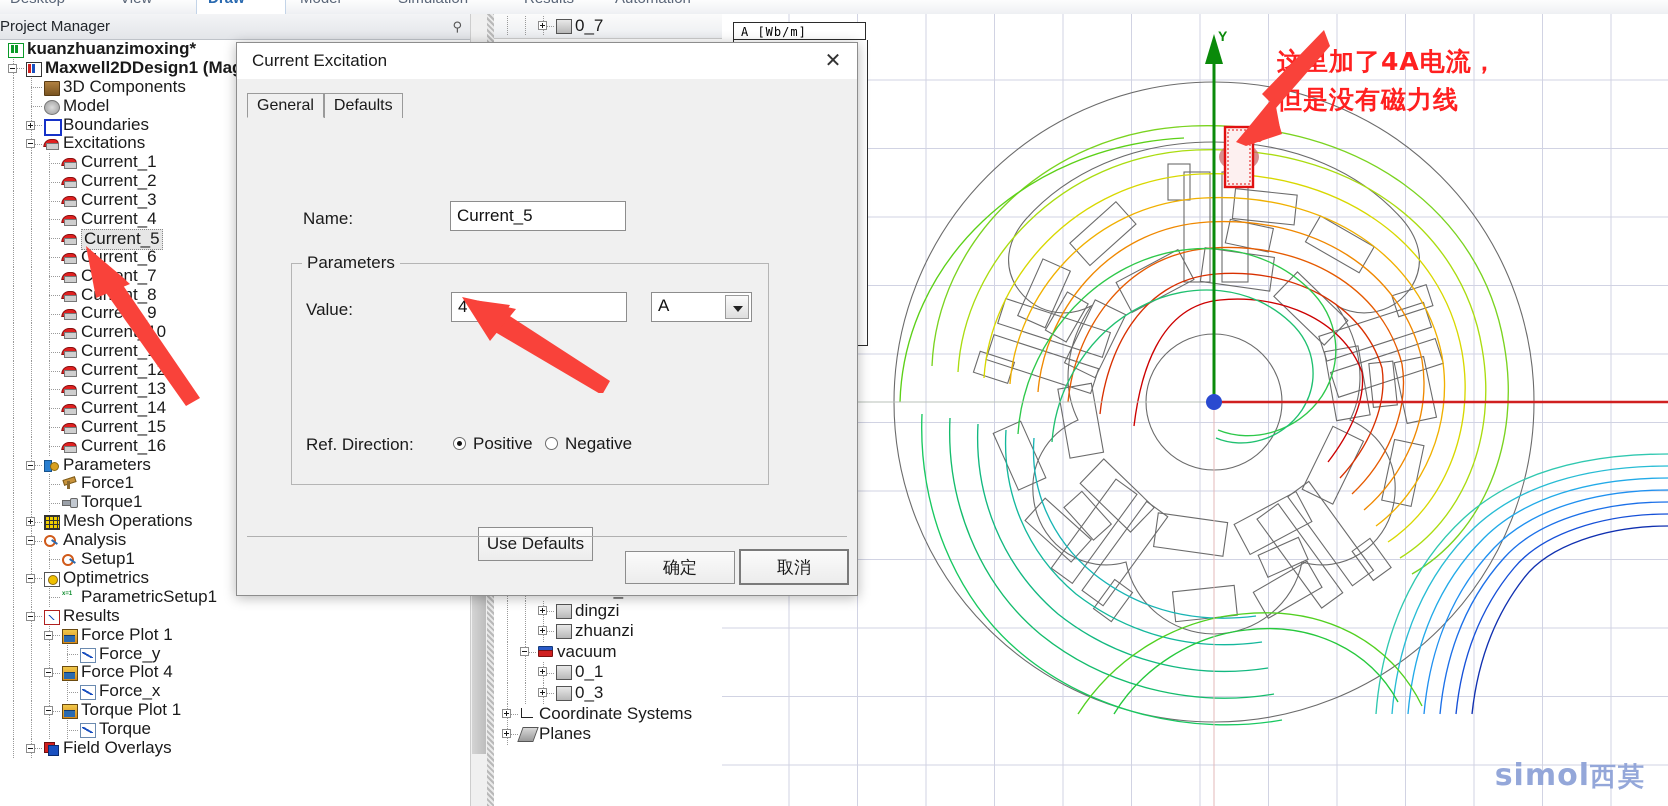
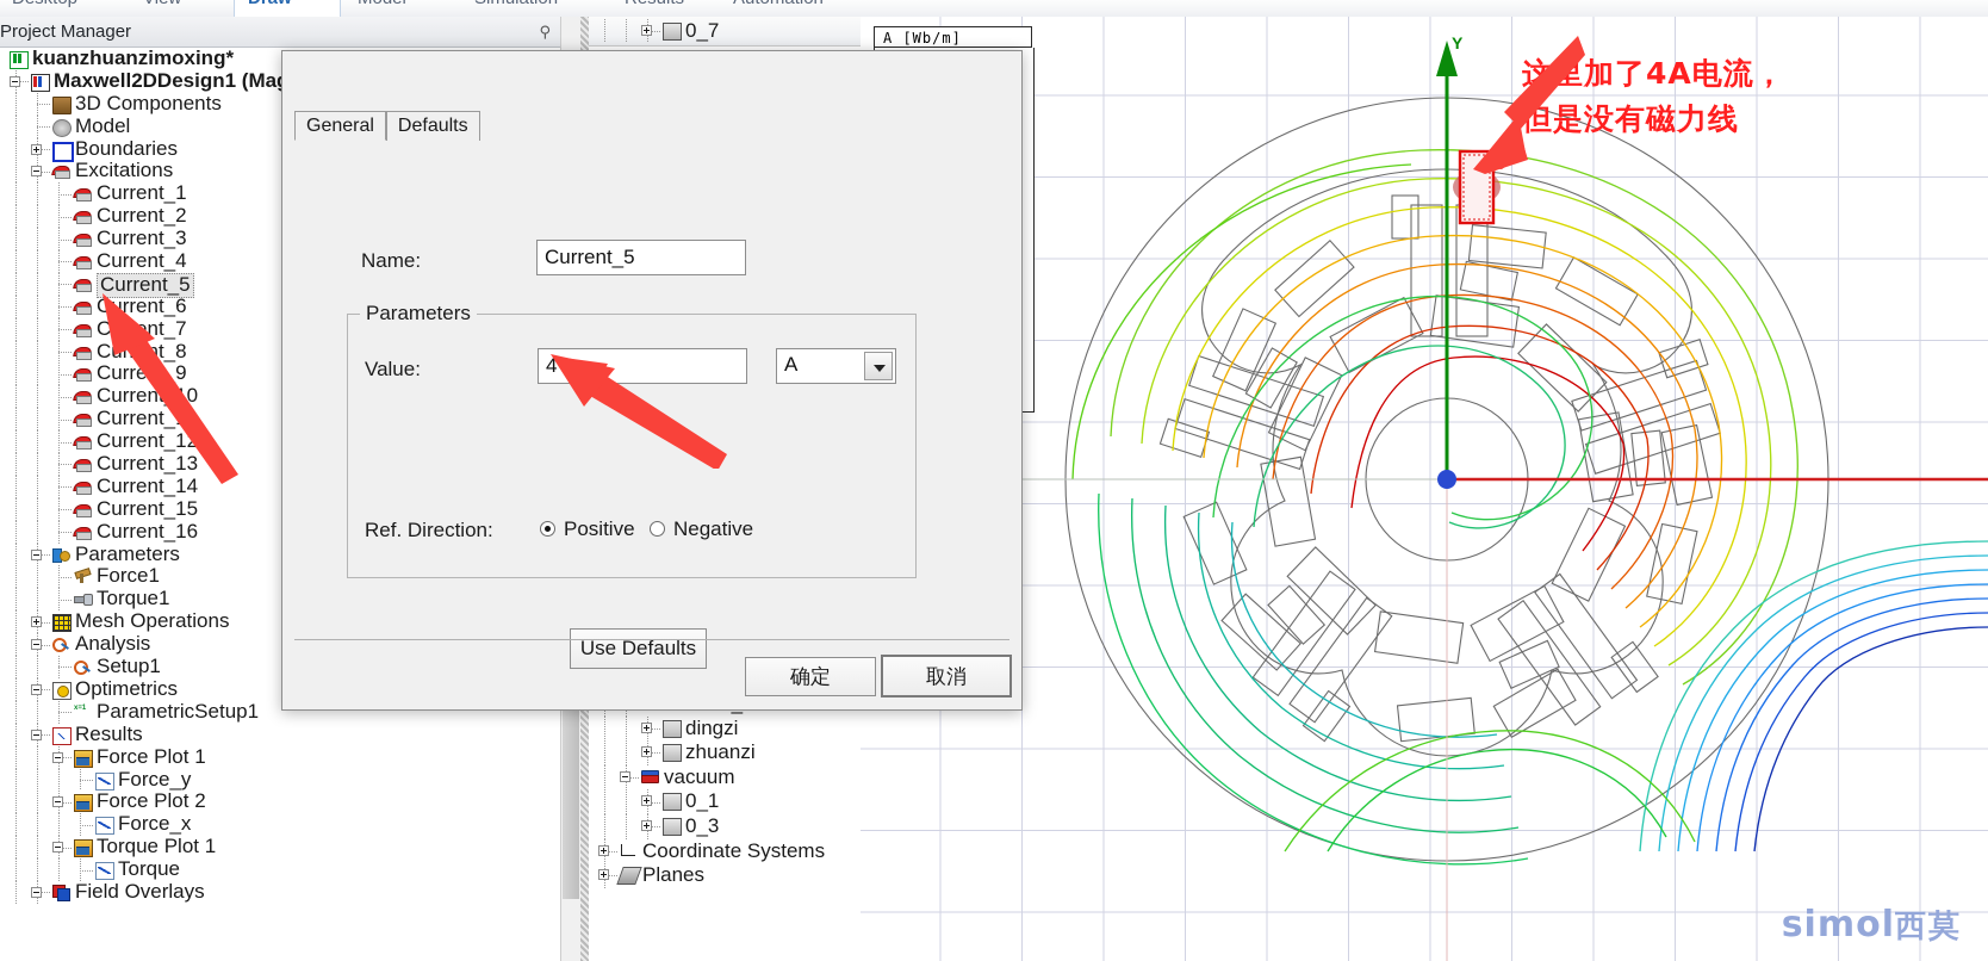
  Project Manager
  ⚲
  kuanzhuanzimoxing*
  Maxwell2DDesign1 (Ma
  3D Components
  Model
  Boundaries
  Excitations
  Current_1
  Current_2
  Current_3
  Current_4
  Current_5
  Current_6
  Curre_9
  Curren0
  Current_
  Current_1
  Current_13
  Current_14
  Current_15
  Current_16
  Parameters
  Force1
  Torque1
  Mesh Operations
  Analysis
  Setup1
  Optimetrics
  ParametricSetup1
  Results
  Force Plot 1
  Force_y
- Force Plot 4
+ Force Plot 2
  Force_x
  Torque Plot 1
  Torque
  Field Overlays
  0_7
  dingzi
  zhuanzi
  vacuum
  0_1
  0_3
  Coordinate Systems
  Planes
  A [Wb/m]
  Y
  这加了4A电流，
  但是没有磁力线
  simol西莫
- Current Excitation
- ✕
  General
  Defaults
  Name:
  Current_5
  Parameters
  Value:
  4
  A
  Ref. Direction:
  Positive
  Negative
  Use Defaults
  确定
  取消
